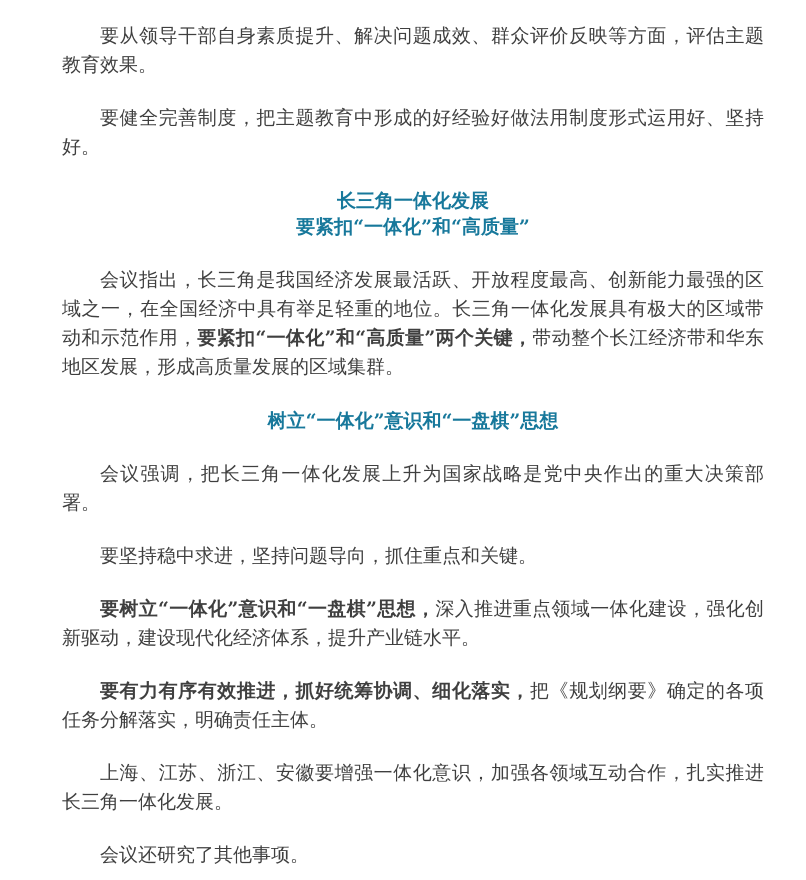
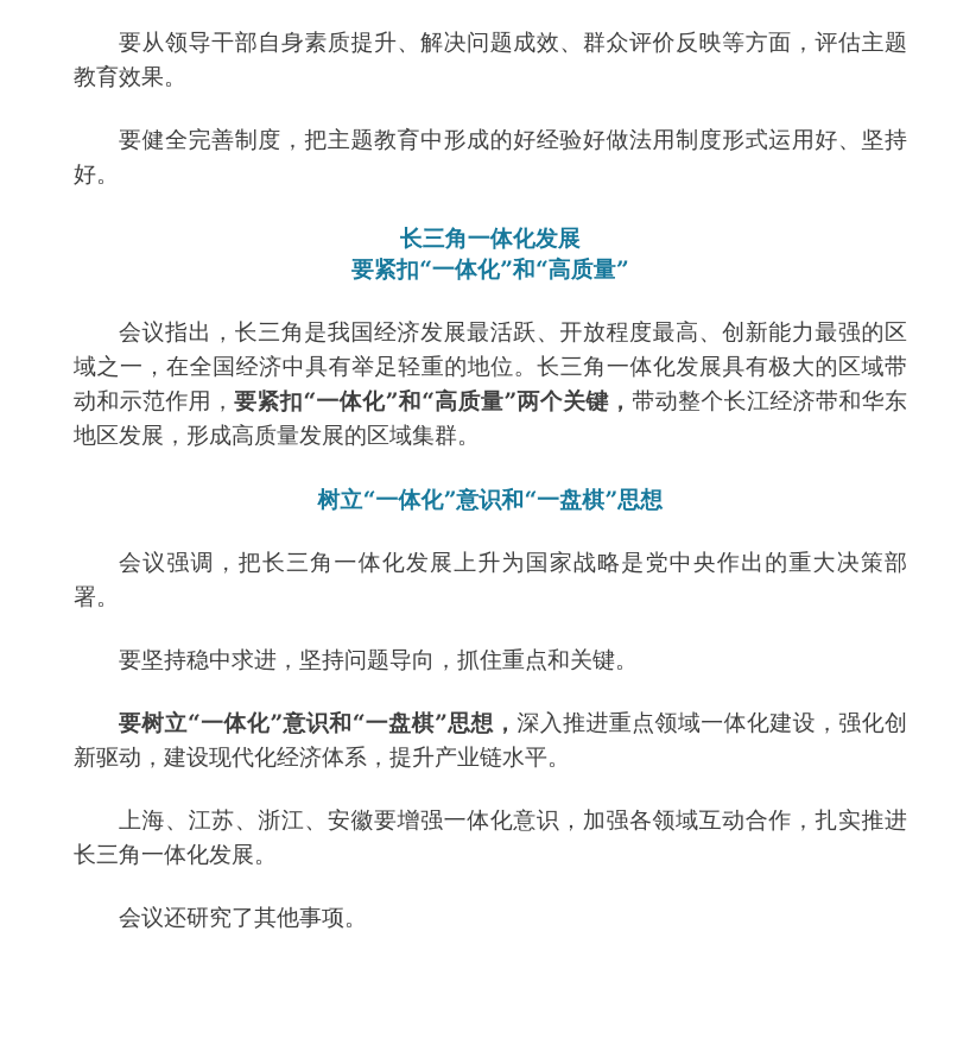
  要从领导干部自身素质提升、解决问题成效、群众评价反映等方面，评估主题教育效果。
  要健全完善制度，把主题教育中形成的好经验好做法用制度形式运用好、坚持好。
  长三角一体化发展
  要紧扣“一体化”和“高质量”
  会议指出，长三角是我国经济发展最活跃、开放程度最高、创新能力最强的区域之一，在全国经济中具有举足轻重的地位。长三角一体化发展具有极大的区域带动和示范作用，要紧扣“一体化”和“高质量”两个关键，带动整个长江经济带和华东地区发展，形成高质量发展的区域集群。
  树立“一体化”意识和“一盘棋”思想
  会议强调，把长三角一体化发展上升为国家战略是党中央作出的重大决策部署。
  要坚持稳中求进，坚持问题导向，抓住重点和关键。
  要树立“一体化”意识和“一盘棋”思想，深入推进重点领域一体化建设，强化创新驱动，建设现代化经济体系，提升产业链水平。
- 要有力有序有效推进，抓好统筹协调、细化落实，把《规划纲要》确定的各项任务分解落实，明确责任主体。
  上海、江苏、浙江、安徽要增强一体化意识，加强各领域互动合作，扎实推进长三角一体化发展。
  会议还研究了其他事项。
